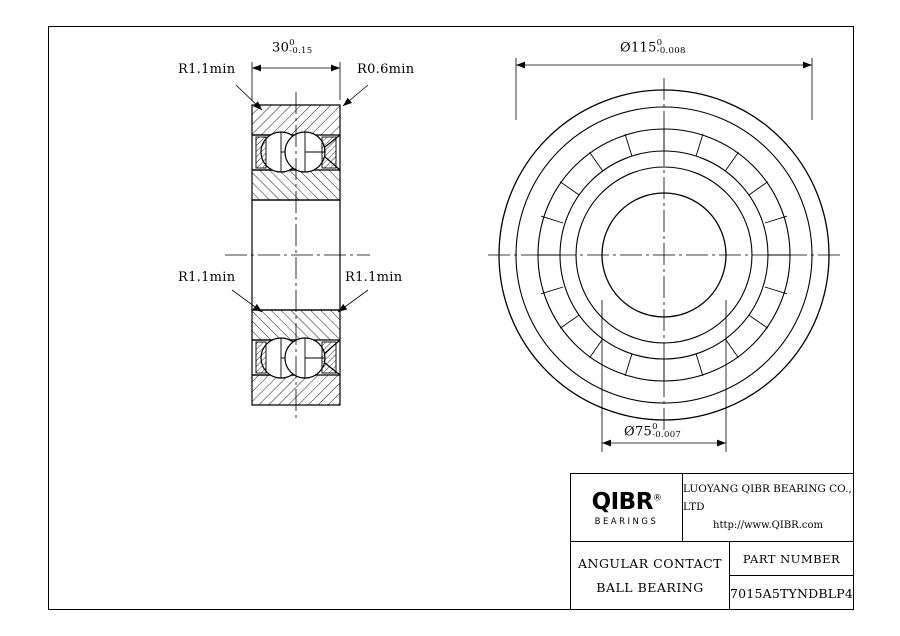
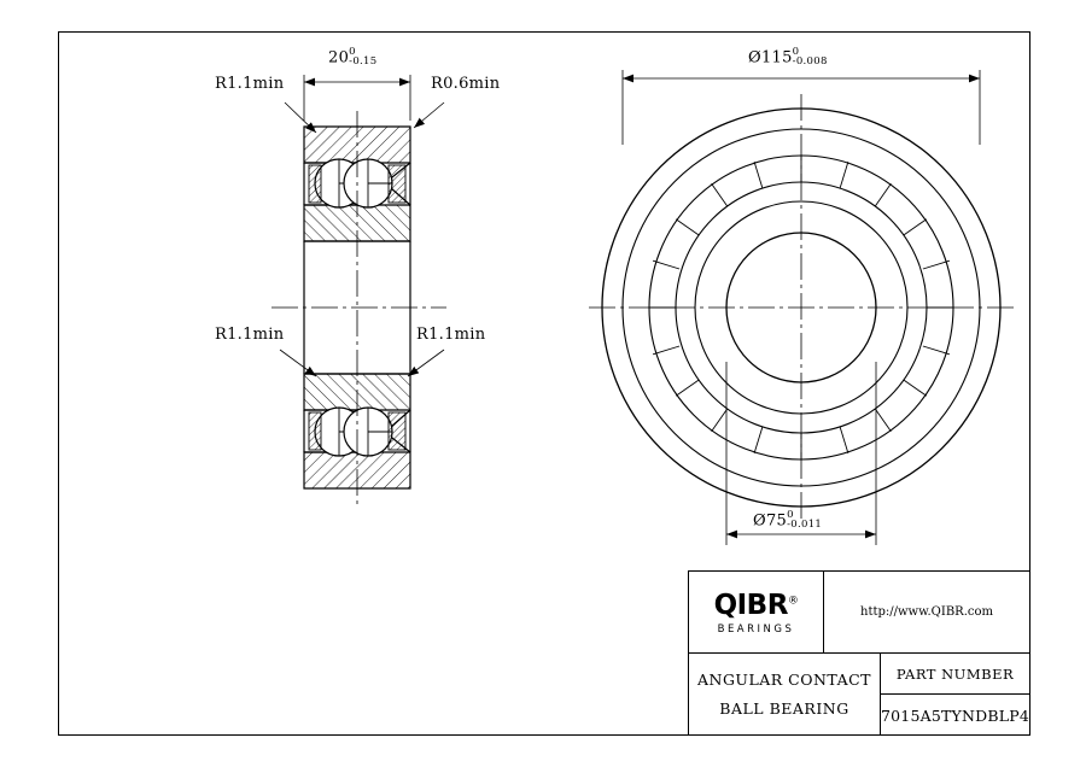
- 30
+ 20
  0
  -0.15
  R1.1min
  R0.6min
  R1.1min
  R1.1min
  Ø115
  0
  -0.008
  Ø75
  0
- -0.007
+ -0.011
  QIBR®
  BEARINGS
- LUOYANG QIBR BEARING CO., LTD
  http://www.QIBR.com
  ANGULAR CONTACT
  BALL BEARING
  PART NUMBER
  7015A5TYNDBLP4
